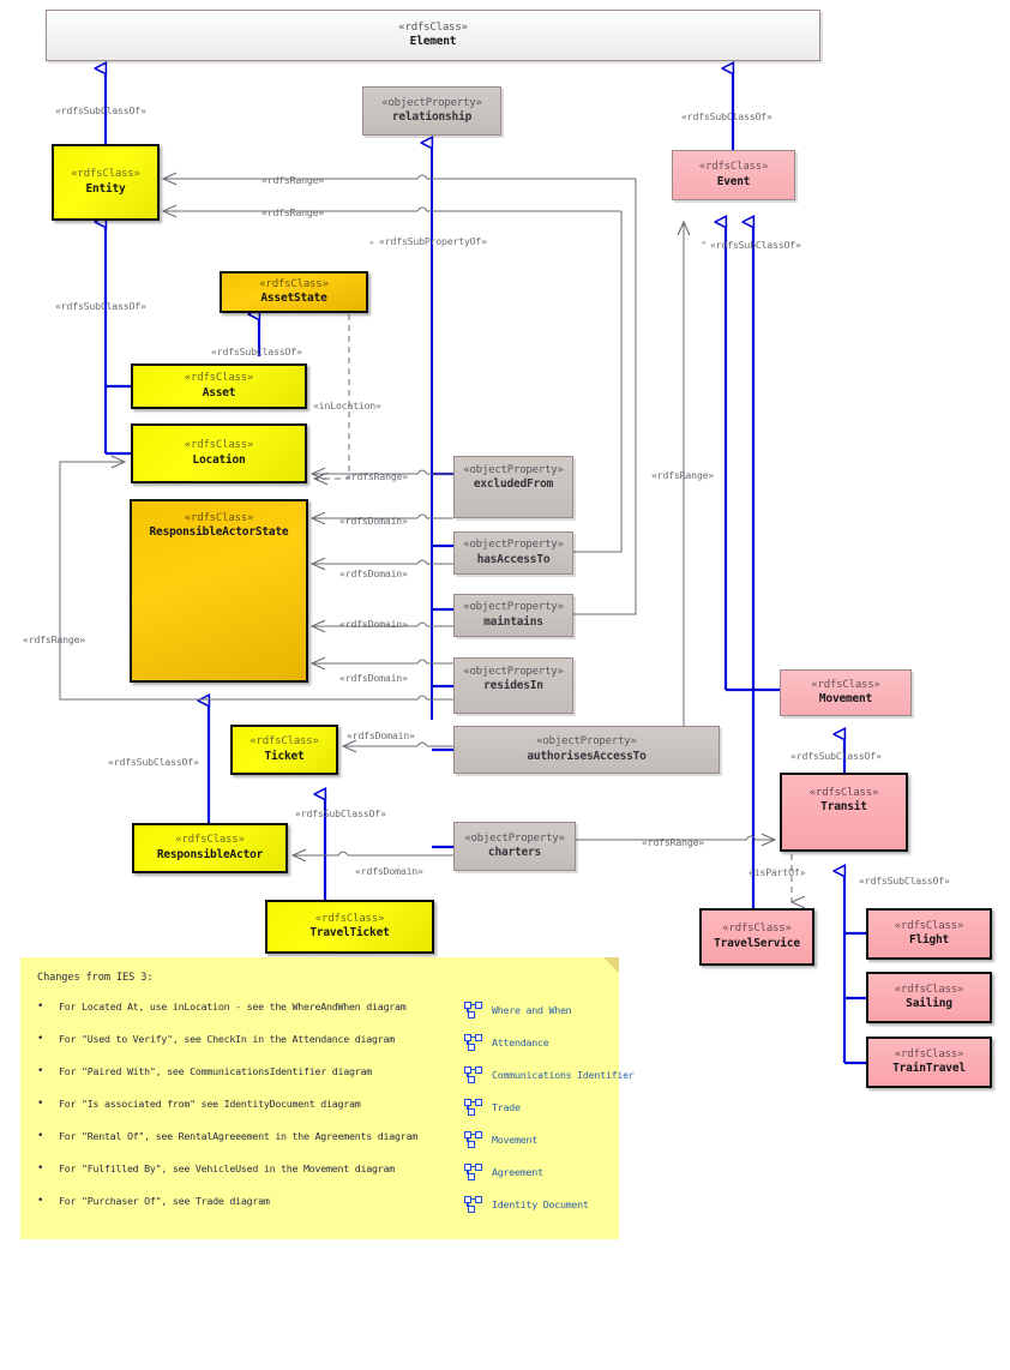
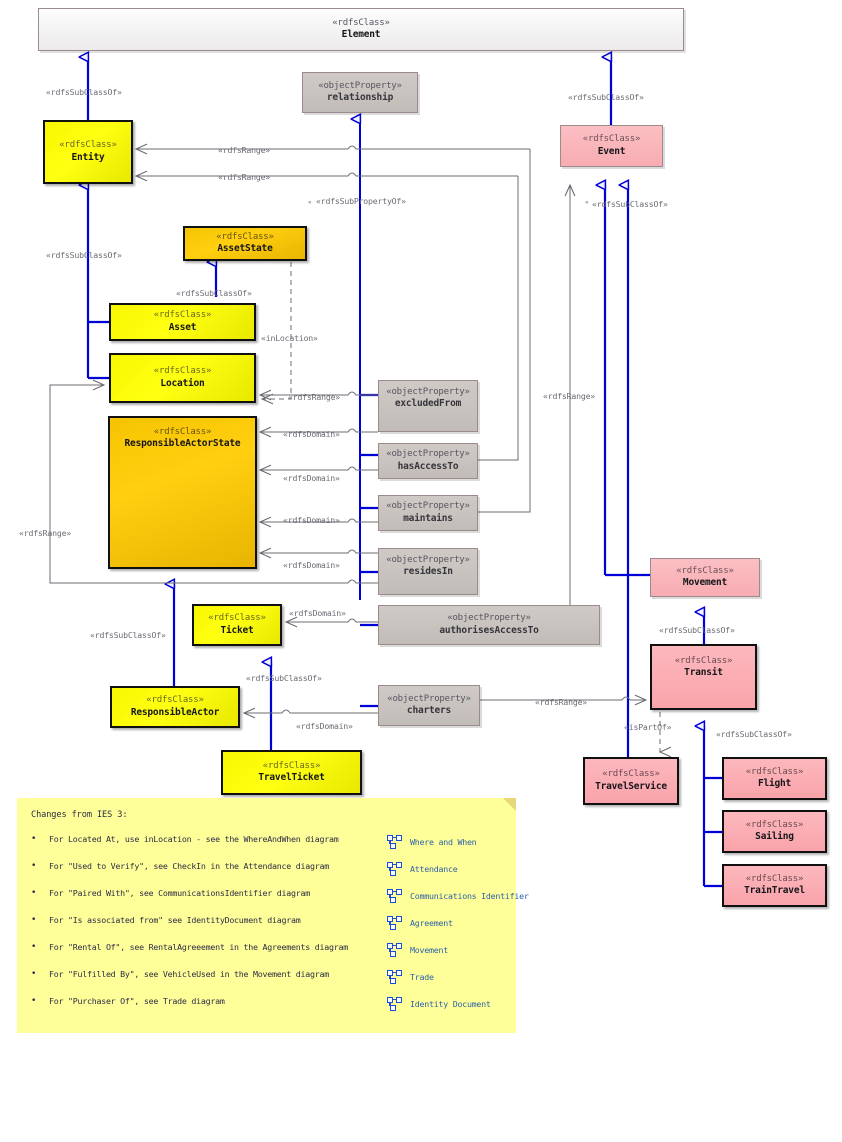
  «rdfsClass»
  Element
  «objectProperty»
  relationship
  «rdfsClass»
  Entity
  «rdfsClass»
  Event
  «rdfsClass»
  AssetState
  «rdfsClass»
  Asset
  «rdfsClass»
  Location
  «rdfsClass»
  ResponsibleActorState
  «objectProperty»
  excludedFrom
  «objectProperty»
  hasAccessTo
  «objectProperty»
  maintains
  «objectProperty»
  residesIn
  «rdfsClass»
  Ticket
  «objectProperty»
  authorisesAccessTo
  «objectProperty»
  charters
  «rdfsClass»
  ResponsibleActor
  «rdfsClass»
  TravelTicket
  «rdfsClass»
  Movement
  «rdfsClass»
  Transit
  «rdfsClass»
  TravelService
  «rdfsClass»
  Flight
  «rdfsClass»
  Sailing
  «rdfsClass»
  TrainTravel
  «rdfsSubClassOf»
  «rdfsSubClassOf»
  «rdfsRange»
  «rdfsRange»
  «rdfsSubPropertyOf»
  «rdfsSubClassOf»
  «rdfsSubClassOf»
  «rdfsSubClassOf»
  «inLocation»
  «rdfsRange»
  «rdfsDomain»
  «rdfsDomain»
  «rdfsDomain»
  «rdfsDomain»
  «rdfsRange»
  «rdfsRange»
  «rdfsDomain»
  «rdfsSubClassOf»
  «rdfsSubClassOf»
  «rdfsDomain»
  «rdfsRange»
  «rdfsSubClassOf»
  «rdfsSubClassOf»
  «isPartOf»
  Changes from IES 3:
  •
  For Located At, use inLocation - see the WhereAndWhen diagram
  •
  For "Used to Verify", see CheckIn in the Attendance diagram
  •
  For "Paired With", see CommunicationsIdentifier diagram
  •
  For "Is associated from" see IdentityDocument diagram
  •
  For "Rental Of", see RentalAgreeement in the Agreements diagram
  •
  For "Fulfilled By", see VehicleUsed in the Movement diagram
  •
  For "Purchaser Of", see Trade diagram
  Where and When
  Attendance
  Communications Identifier
- Trade
+ Agreement
  Movement
- Agreement
+ Trade
  Identity Document
